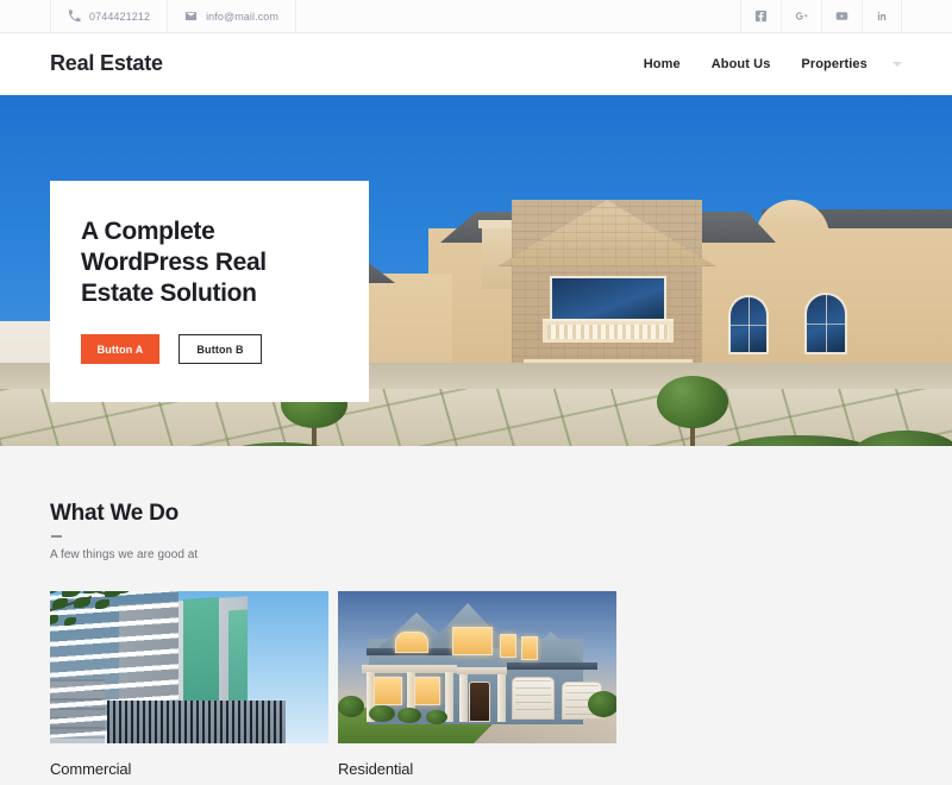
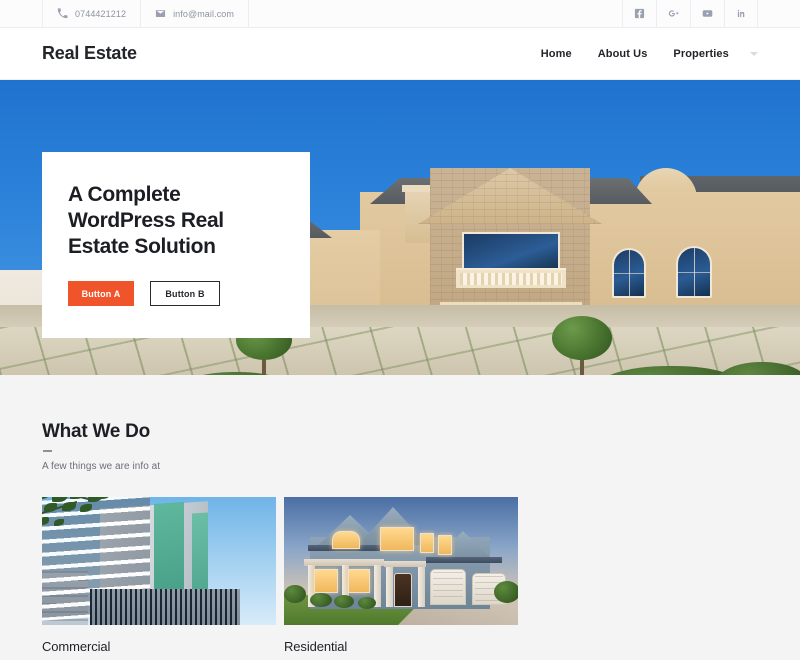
  0744421212
  info@mail.com
  Real Estate
  Home
  About Us
  Properties
  A Complete WordPress Real Estate Solution
  Button A
  Button B
  What We Do
- A few things we are good at
+ A few things we are info at
  Commercial
  Residential
